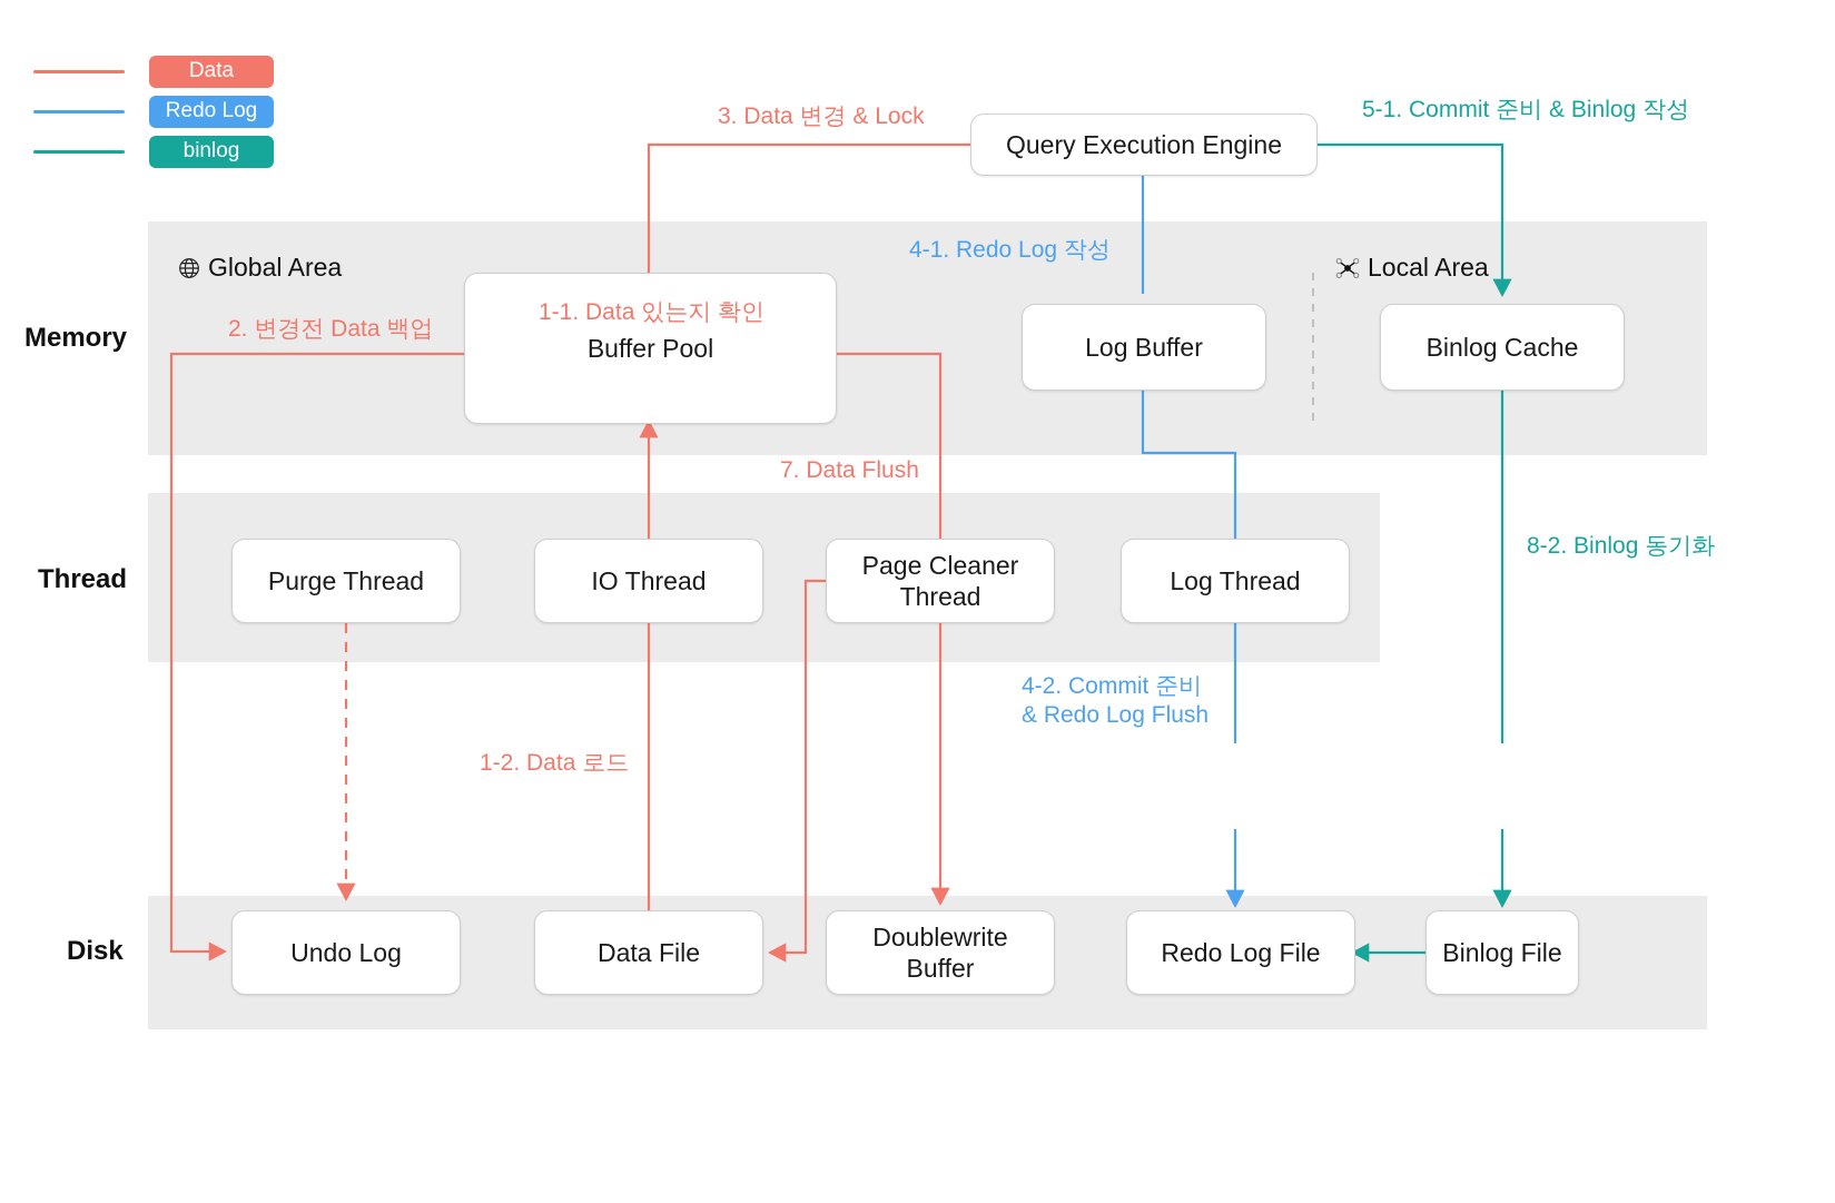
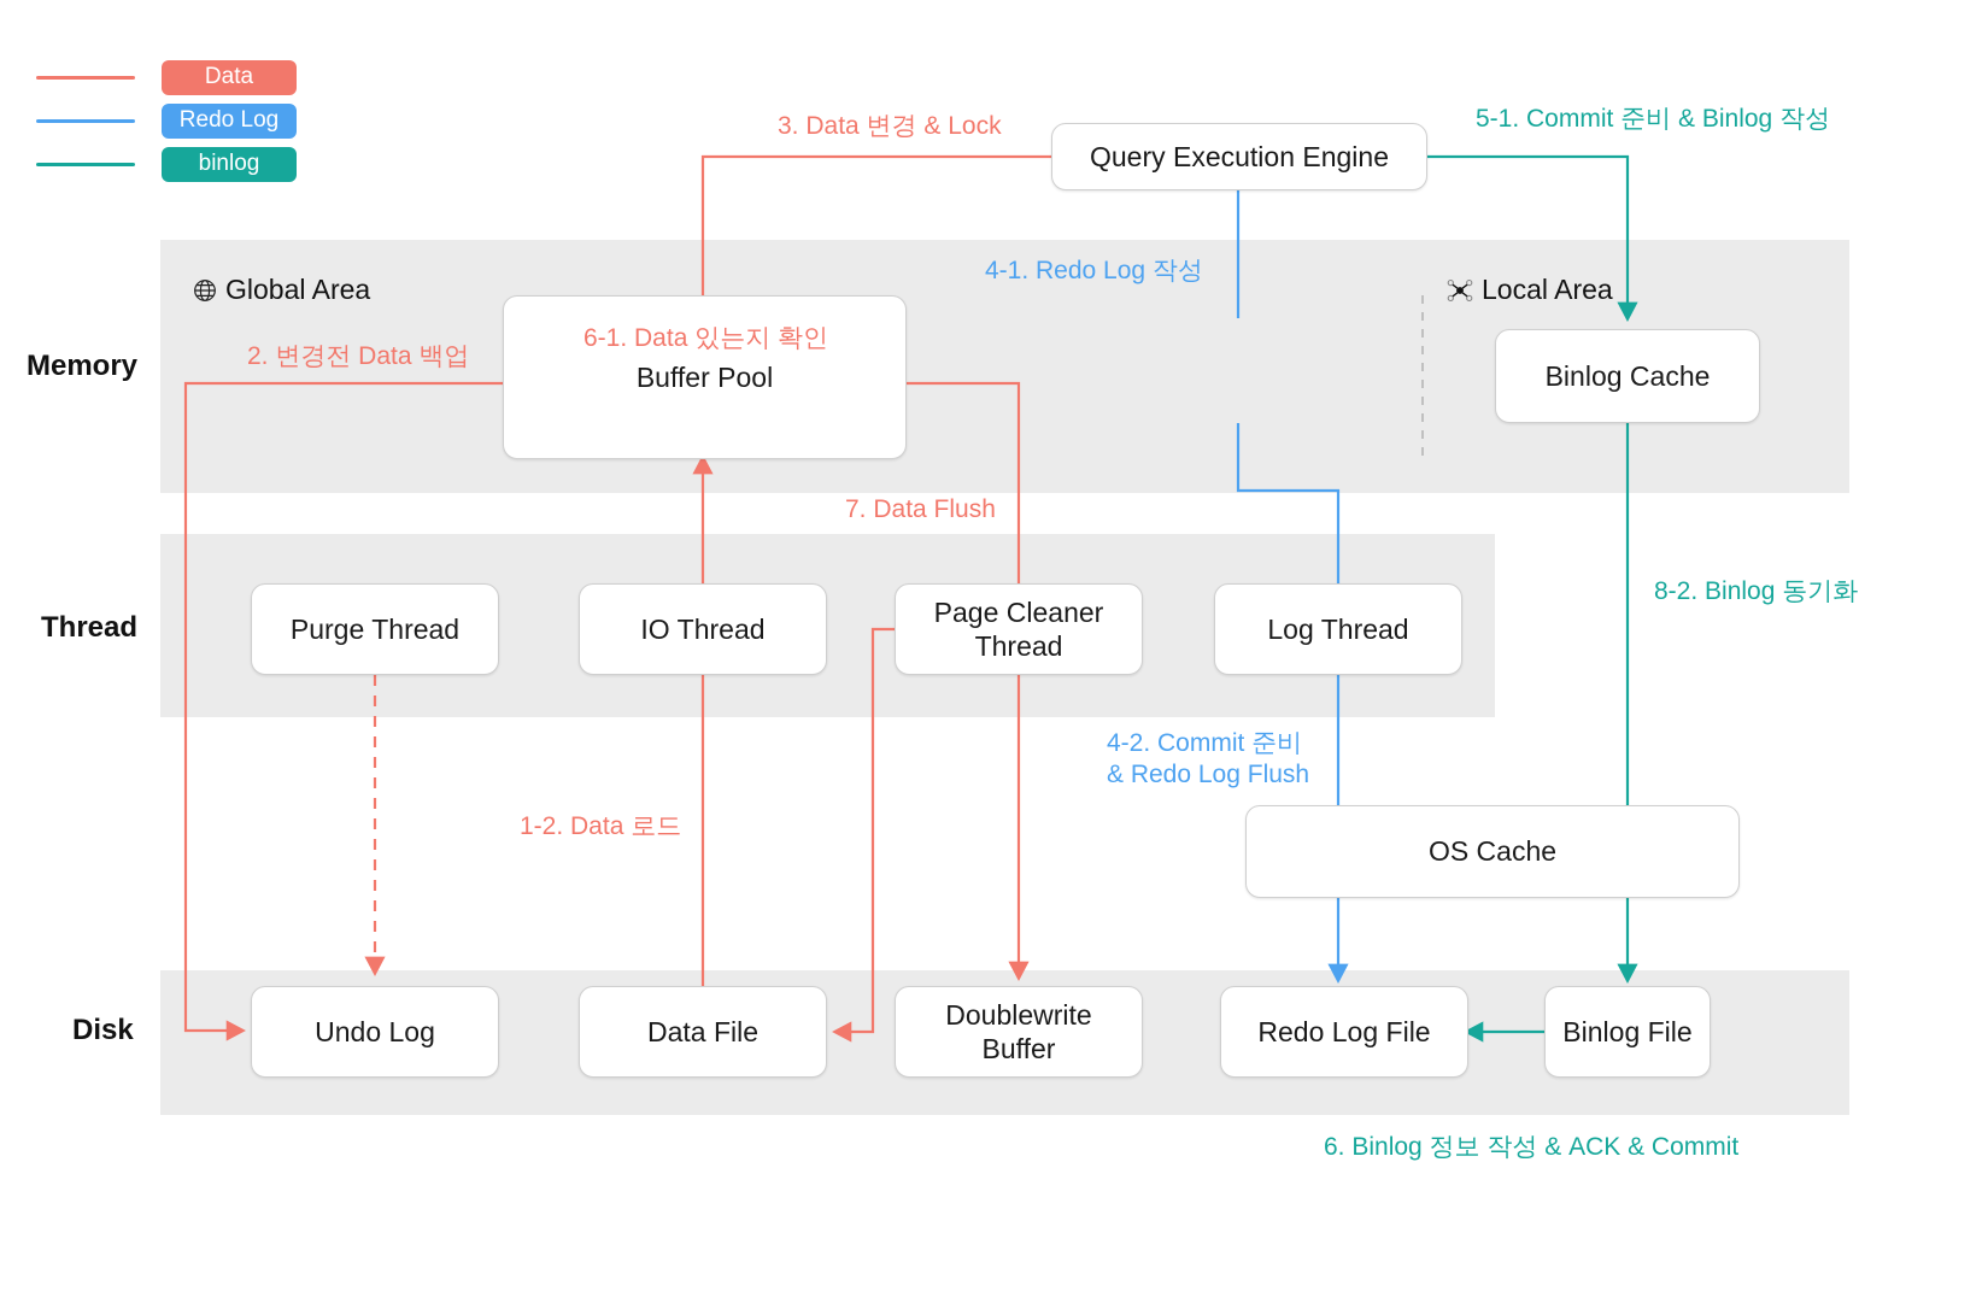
  Data
  Redo Log
  binlog
  Memory
  Thread
  Disk
  Global Area
  Local Area
  Query Execution Engine
  Buffer Pool
- Log Buffer
  Binlog Cache
  Purge Thread
  IO Thread
  Page Cleaner
  Thread
  Log Thread
+ OS Cache
  Undo Log
  Data File
  Doublewrite
  Buffer
  Redo Log File
  Binlog File
  3. Data 변경 & Lock
  5-1. Commit 준비 & Binlog 작성
  4-1. Redo Log 작성
- 1-1. Data 있는지 확인
+ 6-1. Data 있는지 확인
  2. 변경전 Data 백업
  7. Data Flush
  1-2. Data 로드
  4-2. Commit 준비
  & Redo Log Flush
  8-2. Binlog 동기화
+ 6. Binlog 정보 작성 & ACK & Commit
